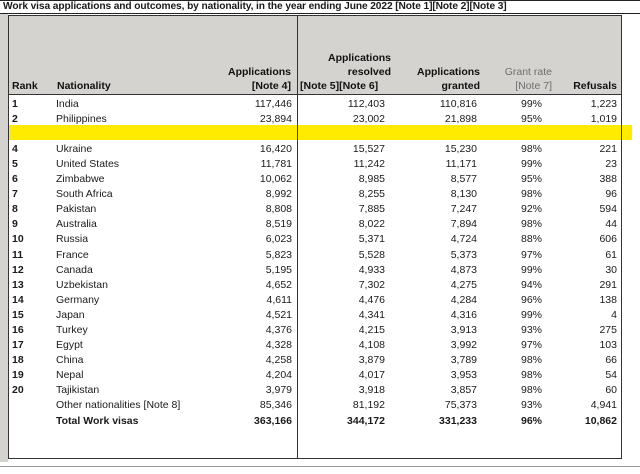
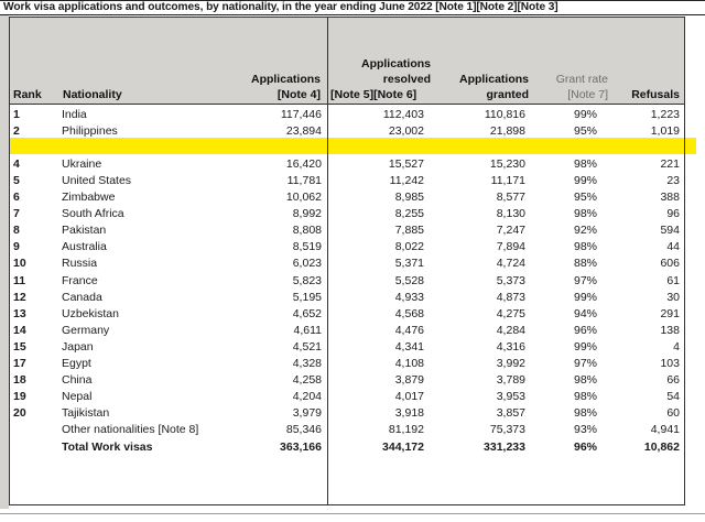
  Work visa applications and outcomes, by nationality, in the year ending June 2022 [Note 1][Note 2][Note 3]
  Rank
  Nationality
  Applications
  [Note 4]
  Applications
  resolved
  [Note 5][Note 6]
  Applications
  granted
  Grant rate
  [Note 7]
  Refusals
  1	India	117,446	112,403	110,816	99%	1,223
  2	Philippines	23,894	23,002	21,898	95%	1,019
  4	Ukraine	16,420	15,527	15,230	98%	221
  5	United States	11,781	11,242	11,171	99%	23
  6	Zimbabwe	10,062	8,985	8,577	95%	388
  7	South Africa	8,992	8,255	8,130	98%	96
  8	Pakistan	8,808	7,885	7,247	92%	594
  9	Australia	8,519	8,022	7,894	98%	44
  10	Russia	6,023	5,371	4,724	88%	606
  11	France	5,823	5,528	5,373	97%	61
  12	Canada	5,195	4,933	4,873	99%	30
- 13	Uzbekistan	4,652	7,302	4,275	94%	291
+ 13	Uzbekistan	4,652	4,568	4,275	94%	291
  14	Germany	4,611	4,476	4,284	96%	138
  15	Japan	4,521	4,341	4,316	99%	4
- 16	Turkey	4,376	4,215	3,913	93%	275
  17	Egypt	4,328	4,108	3,992	97%	103
  18	China	4,258	3,879	3,789	98%	66
  19	Nepal	4,204	4,017	3,953	98%	54
  20	Tajikistan	3,979	3,918	3,857	98%	60
  	Other nationalities [Note 8]	85,346	81,192	75,373	93%	4,941
  	Total Work visas	363,166	344,172	331,233	96%	10,862
